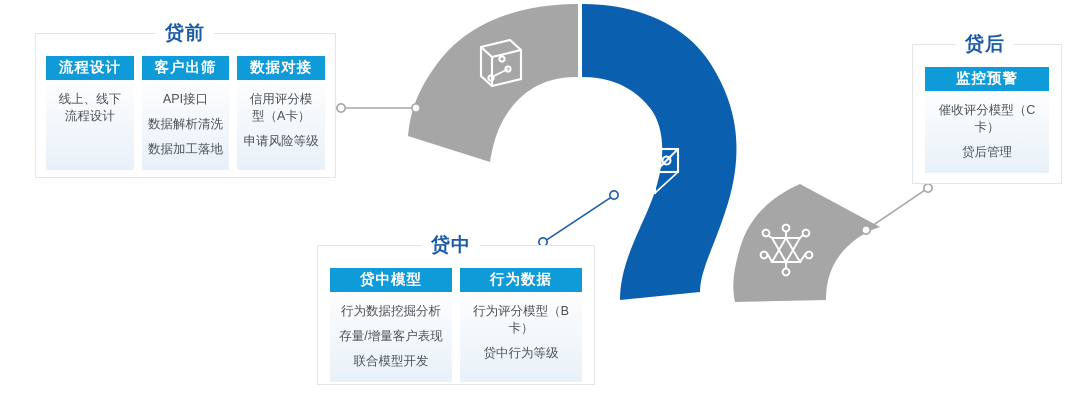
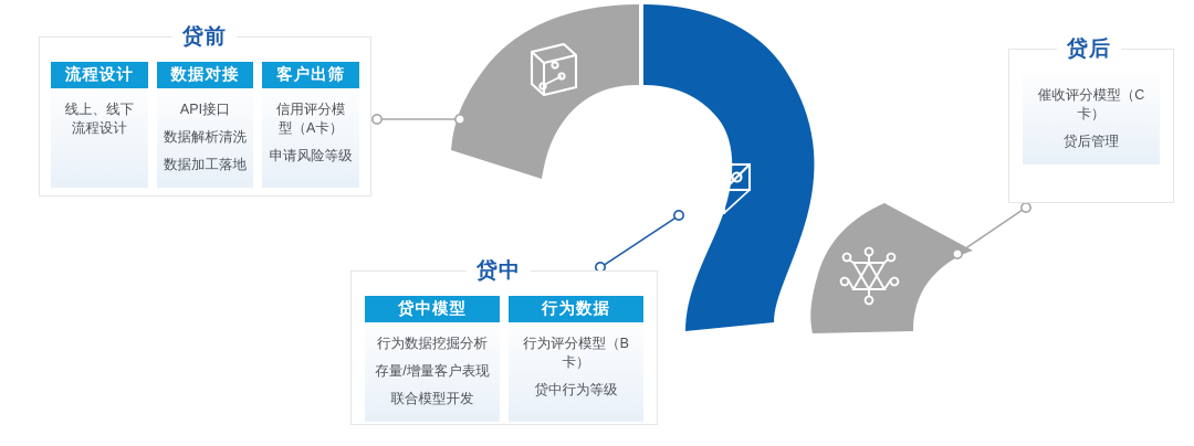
  贷前
  流程设计
  线上、线下
  流程设计
- 客户出筛
+ 数据对接
  API接口
  数据解析清洗
  数据加工落地
- 数据对接
+ 客户出筛
  信用评分模
  型（A卡）
  申请风险等级
  贷中
  贷中模型
  行为数据挖掘分析
  存量/增量客户表现
  联合模型开发
  行为数据
  行为评分模型（B卡）
  贷中行为等级
  贷后
- 监控预警
  催收评分模型（C卡）
  贷后管理
